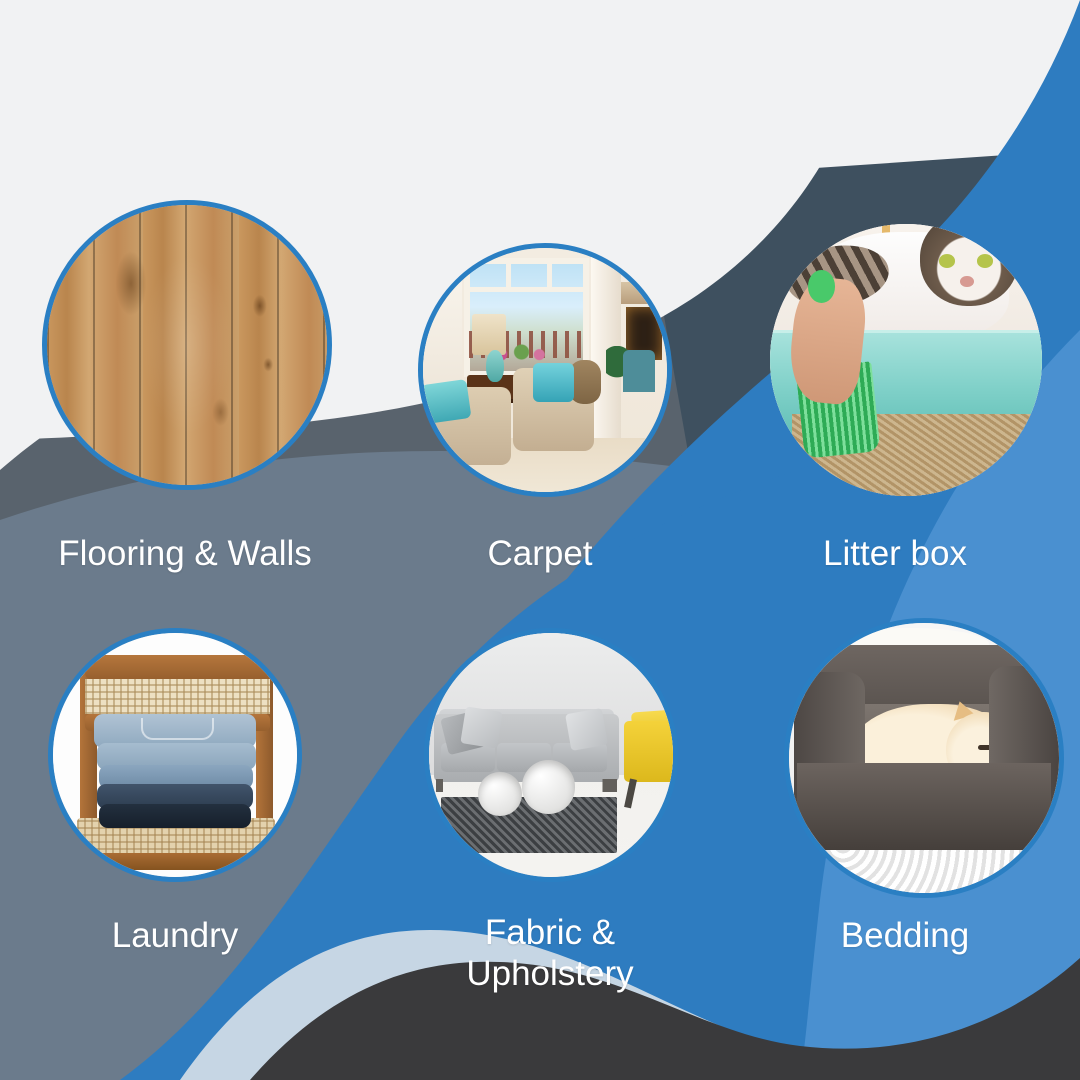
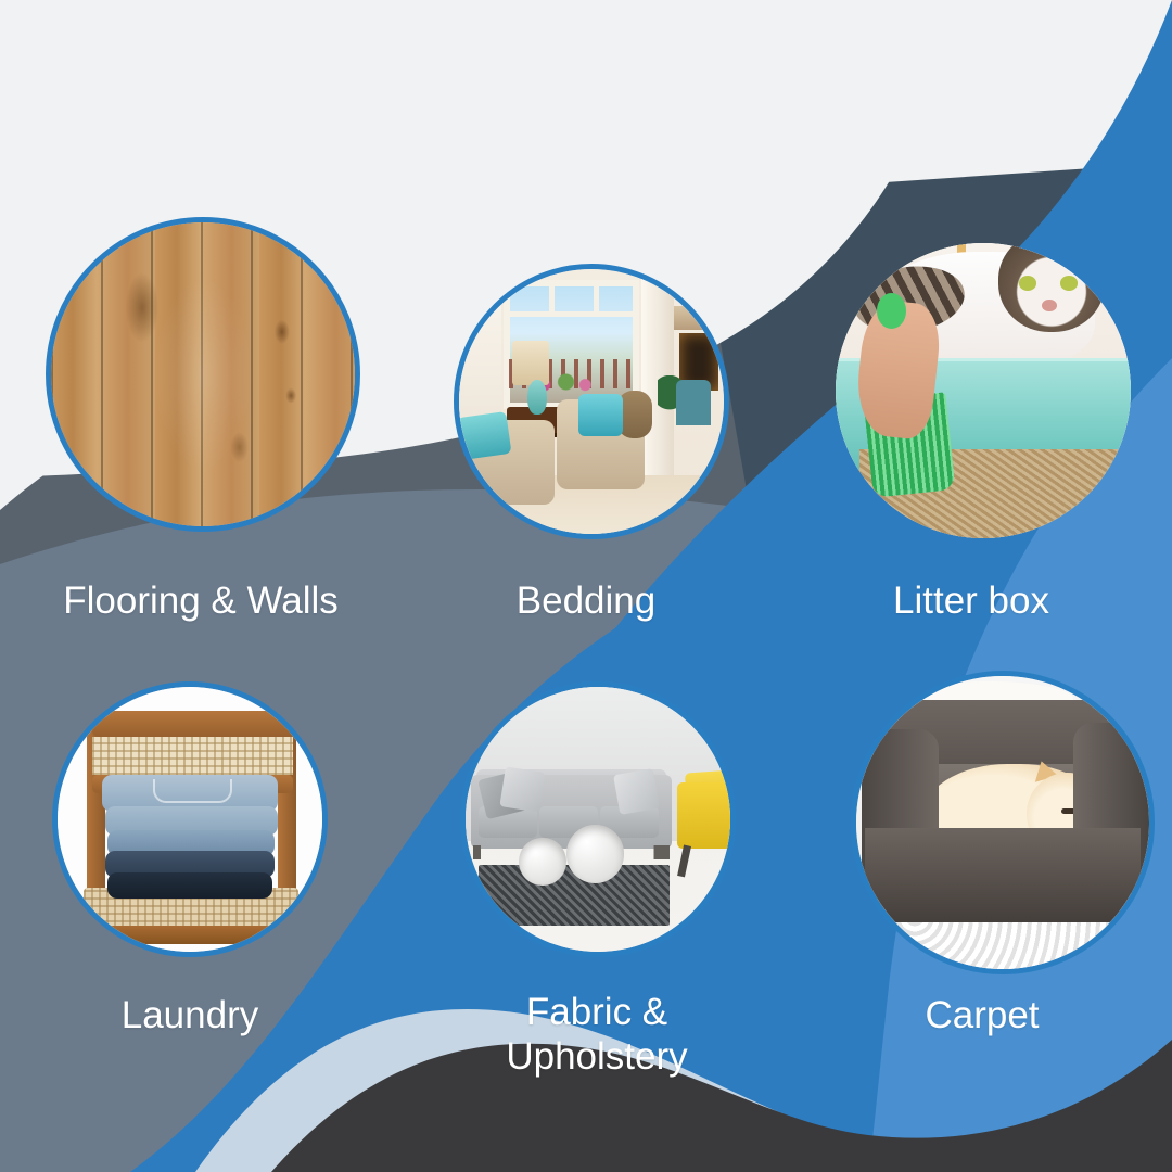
  Flooring & Walls
- Carpet
+ Bedding
  Litter box
  Laundry
  Fabric &
  Upholstery
- Bedding
+ Carpet
